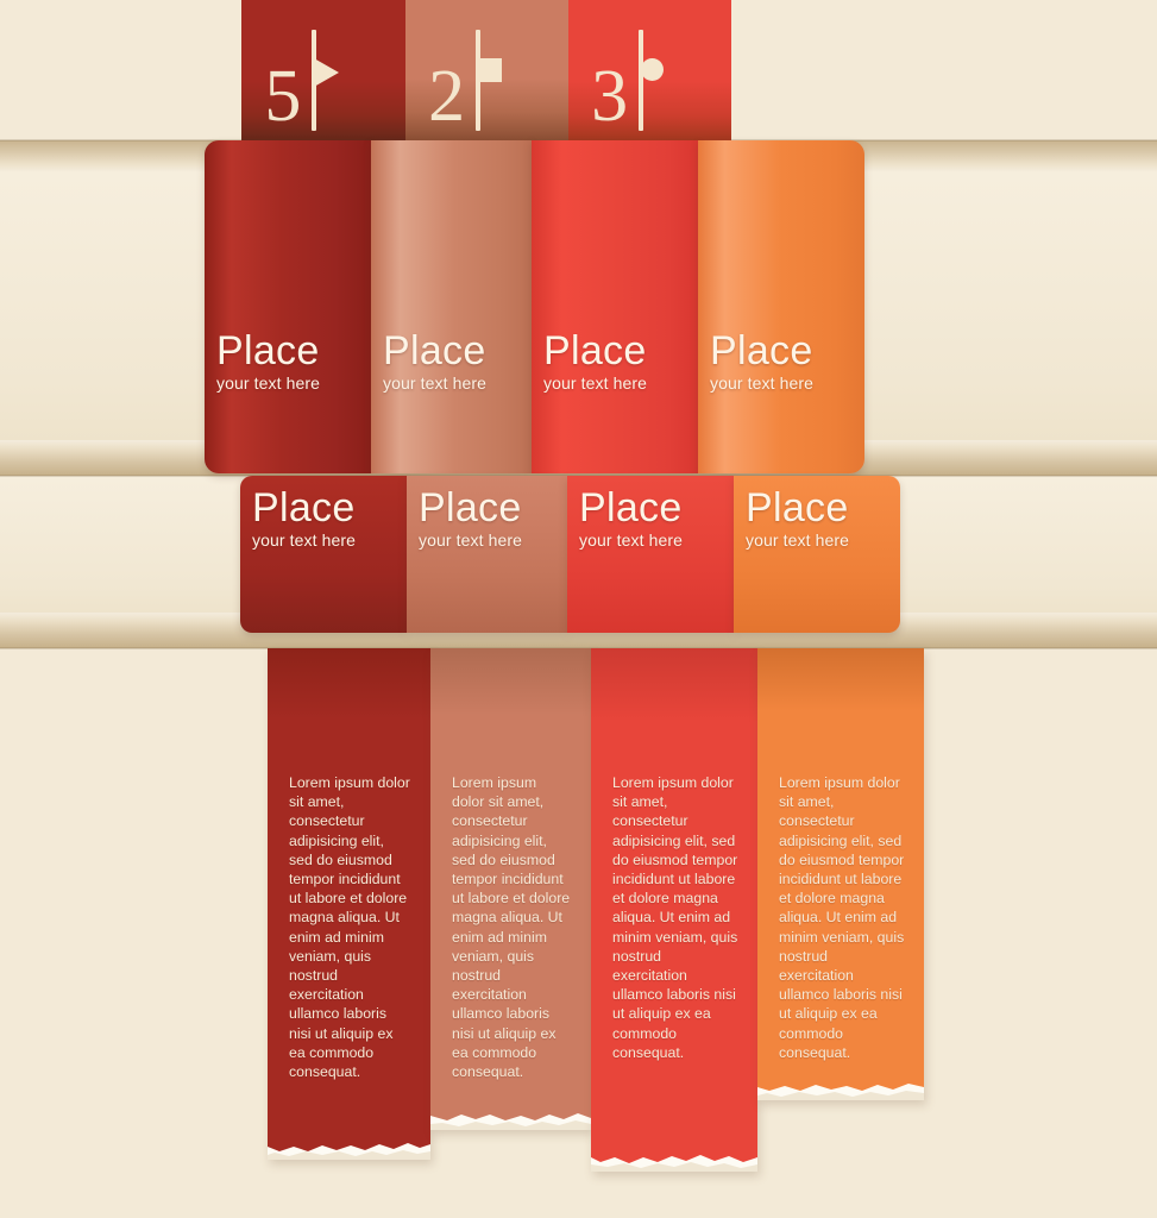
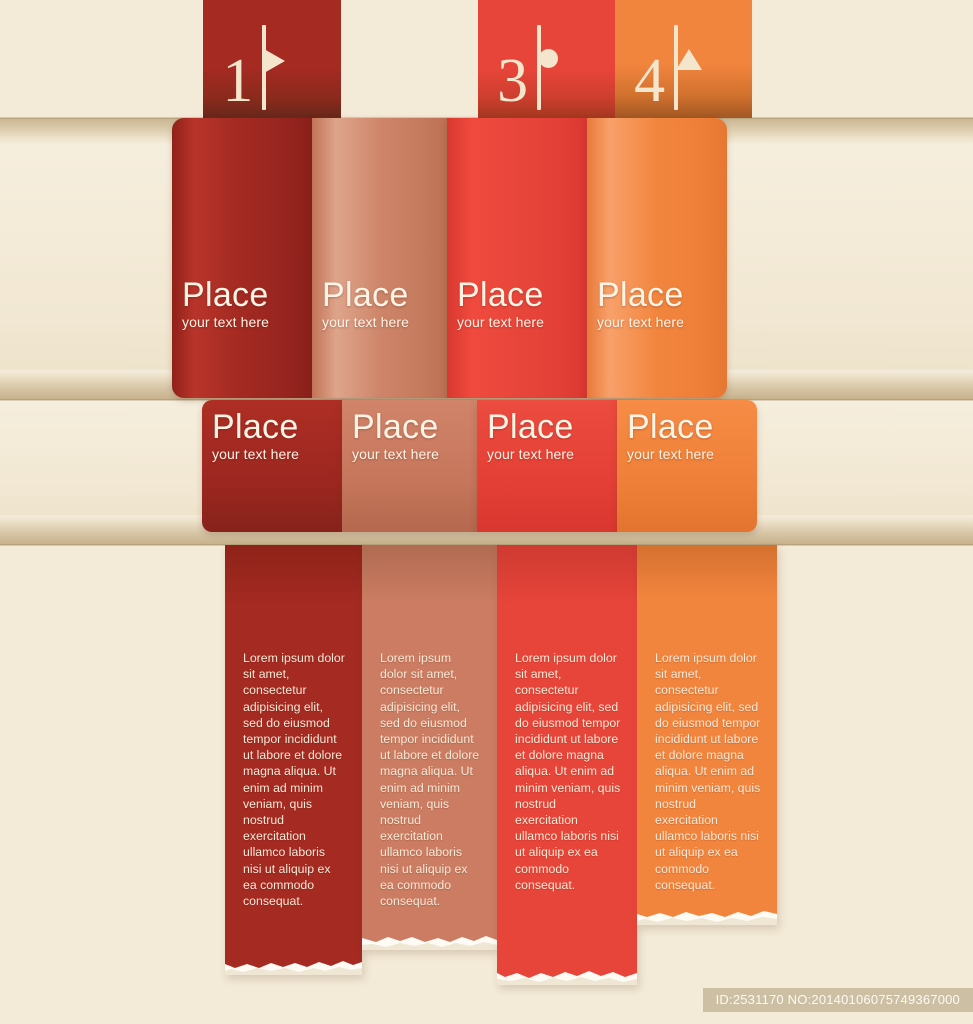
- 5
+ 1
- 2
  3
+ 4
  Place
  your text here
  Place
  your text here
  Place
  your text here
  Place
  your text here
  Place
  your text here
  Place
  your text here
  Place
  your text here
  Place
  your text here
  Lorem ipsum dolor sit amet, consectetur adipisicing elit, sed do eiusmod tempor incididunt ut labore et dolore magna aliqua. Ut enim ad minim veniam, quis nostrud exercitation ullamco laboris nisi ut aliquip ex ea commodo consequat.
  Lorem ipsum dolor sit amet, consectetur adipisicing elit, sed do eiusmod tempor incididunt ut labore et dolore magna aliqua. Ut enim ad minim veniam, quis nostrud exercitation ullamco laboris nisi ut aliquip ex ea commodo consequat.
  Lorem ipsum dolor sit amet, consectetur adipisicing elit, sed do eiusmod tempor incididunt ut labore et dolore magna aliqua. Ut enim ad minim veniam, quis nostrud exercitation ullamco laboris nisi ut aliquip ex ea commodo consequat.
  Lorem ipsum dolor sit amet, consectetur adipisicing elit, sed do eiusmod tempor incididunt ut labore et dolore magna aliqua. Ut enim ad minim veniam, quis nostrud exercitation ullamco laboris nisi ut aliquip ex ea commodo consequat.
+ ID:2531170 NO:20140106075749367000
